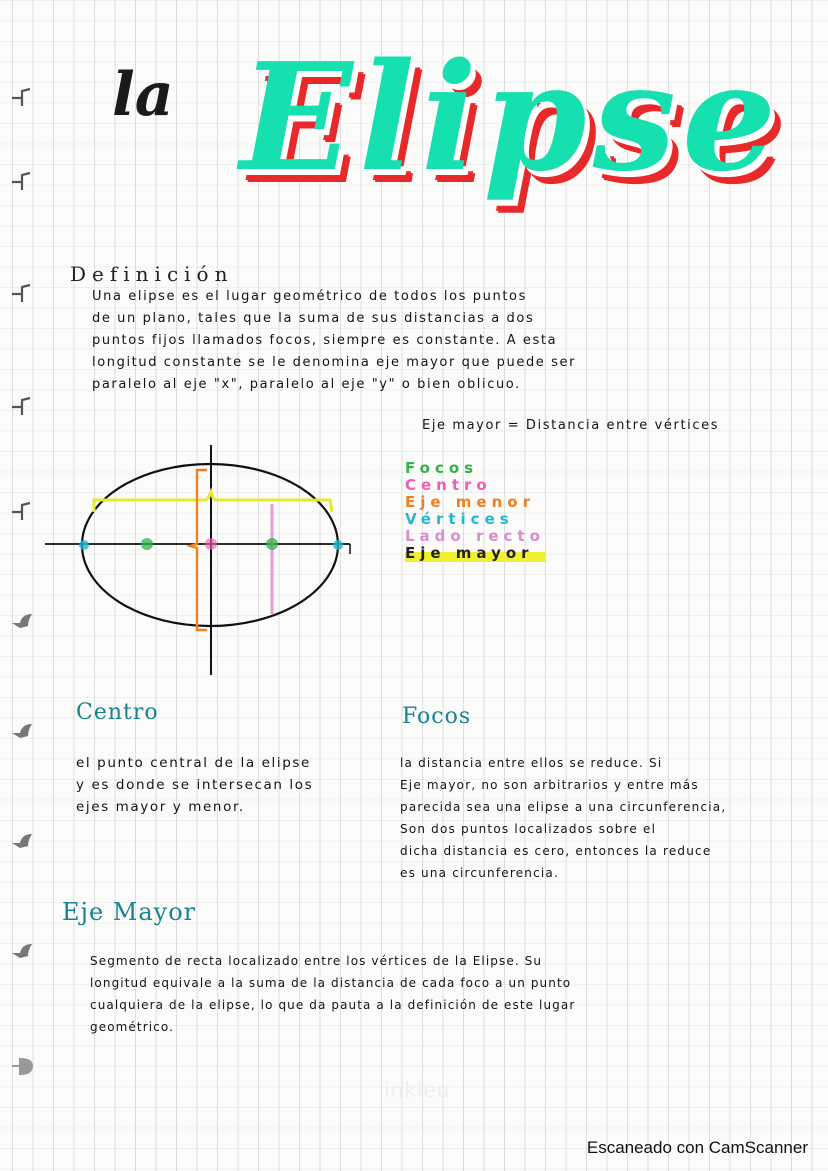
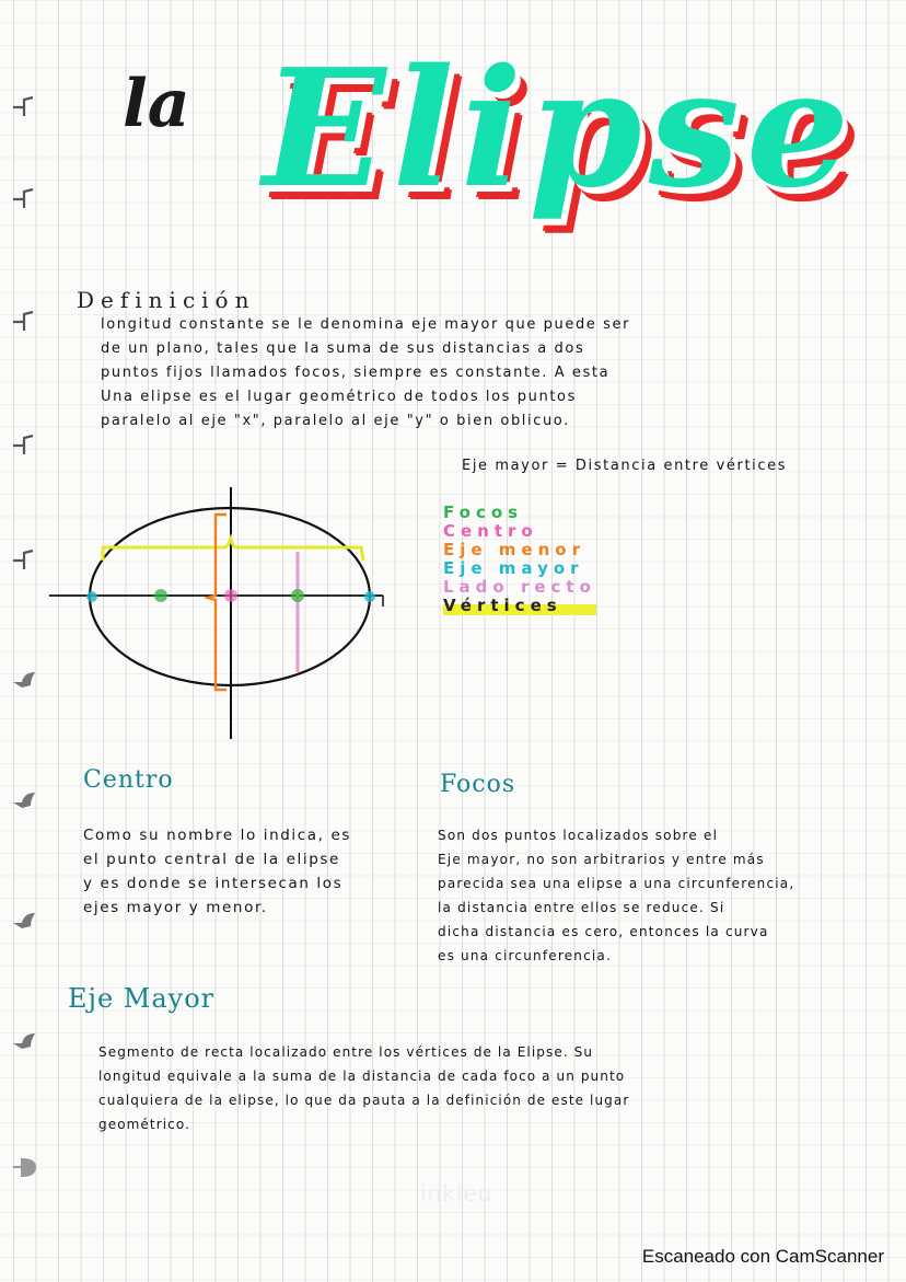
  la
  Elipse
  Definición
- Una elipse es el lugar geométrico de todos los puntos
+ longitud constante se le denomina eje mayor que puede ser
  de un plano, tales que la suma de sus distancias a dos
  puntos fijos llamados focos, siempre es constante. A esta
- longitud constante se le denomina eje mayor que puede ser
+ Una elipse es el lugar geométrico de todos los puntos
  paralelo al eje "x", paralelo al eje "y" o bien oblicuo.
  Eje mayor = Distancia entre vértices
  Focos
  Centro
  Eje menor
- Vértices
+ Eje mayor
  Lado recto
- Eje mayor
+ Vértices
  Centro
+ Como su nombre lo indica, es
  el punto central de la elipse
  y es donde se intersecan los
  ejes mayor y menor.
  Focos
- la distancia entre ellos se reduce. Si
+ Son dos puntos localizados sobre el
  Eje mayor, no son arbitrarios y entre más
  parecida sea una elipse a una circunferencia,
- Son dos puntos localizados sobre el
+ la distancia entre ellos se reduce. Si
- dicha distancia es cero, entonces la reduce
+ dicha distancia es cero, entonces la curva
  es una circunferencia.
  Eje Mayor
  Segmento de recta localizado entre los vértices de la Elipse. Su
  longitud equivale a la suma de la distancia de cada foco a un punto
  cualquiera de la elipse, lo que da pauta a la definición de este lugar
  geométrico.
  inkleu
  Escaneado con CamScanner
